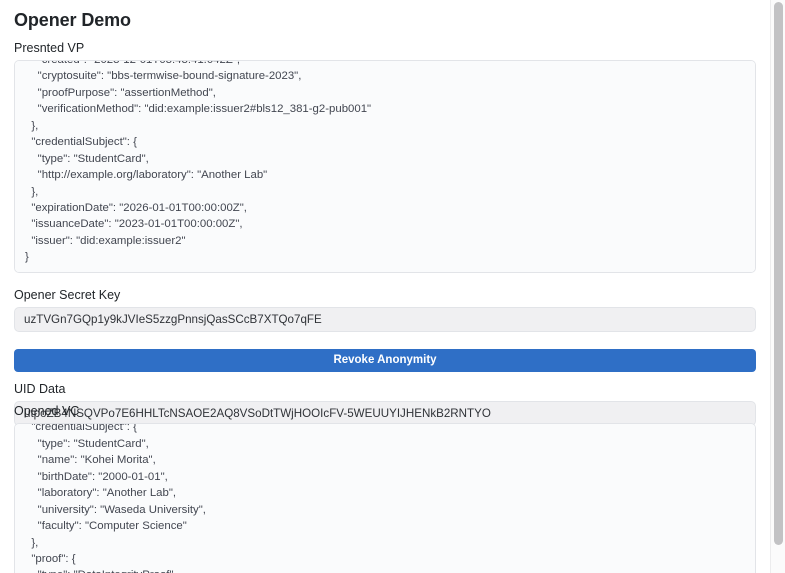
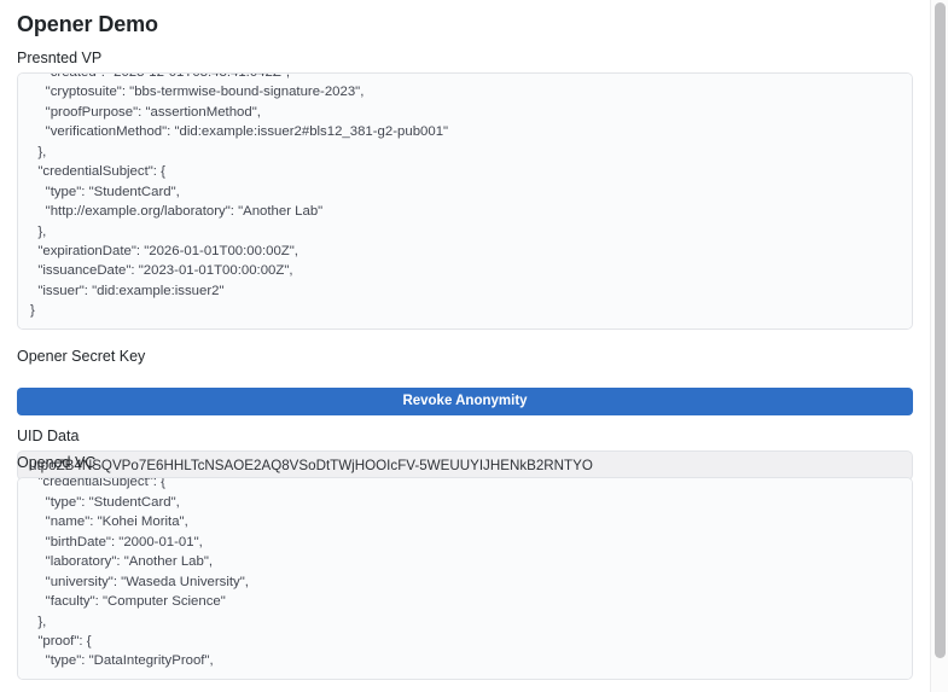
  Opener Demo
  Presnted VP
  "proof": {
  "type": "DataIntegrityProof",
  "created": "2023-12-01T03:43:41.042Z",
  "cryptosuite": "bbs-termwise-bound-signature-2023",
  "proofPurpose": "assertionMethod",
  "verificationMethod": "did:example:issuer2#bls12_381-g2-pub001"
  },
  "credentialSubject": {
  "type": "StudentCard",
  "http://example.org/laboratory": "Another Lab"
  },
  Opener Secret Key
- uzTVGn7GQp1y9kJVIeS5zzgPnnsjQasSCcB7XTQo7qFE
  Revoke Anonymity
  UID Data
  utpoZB4NSQVPo7E6HHLTcNSAOE2AQ8VSoDtTWjHOOIcFV-5WEUUYIJHENkB2RNTYO
  Opened VC
  "issuer": "did:example:issuer2",
  "issuanceDate": "2023-01-01T00:00:00Z",
  "expirationDate": "2026-01-01T00:00:00Z",
  "credentialSubject": {
  "type": "StudentCard",
  "name": "Kohei Morita",
  "birthDate": "2000-01-01",
  "laboratory": "Another Lab",
  "university": "Waseda University",
